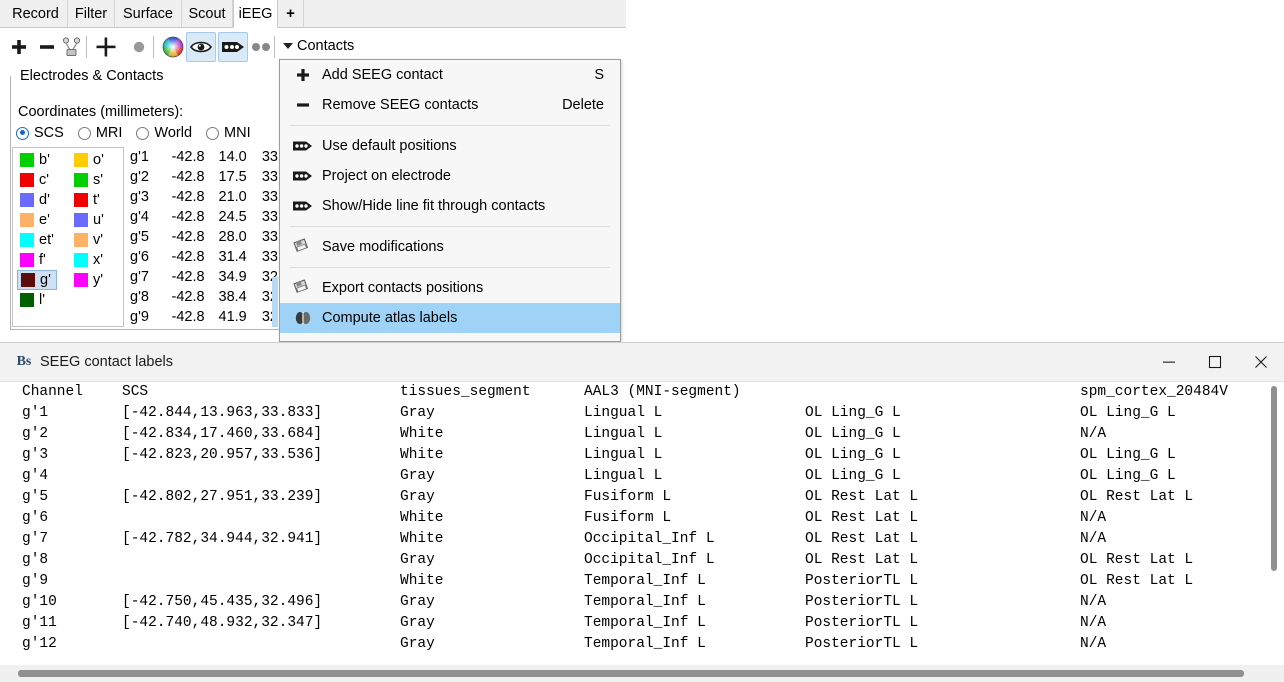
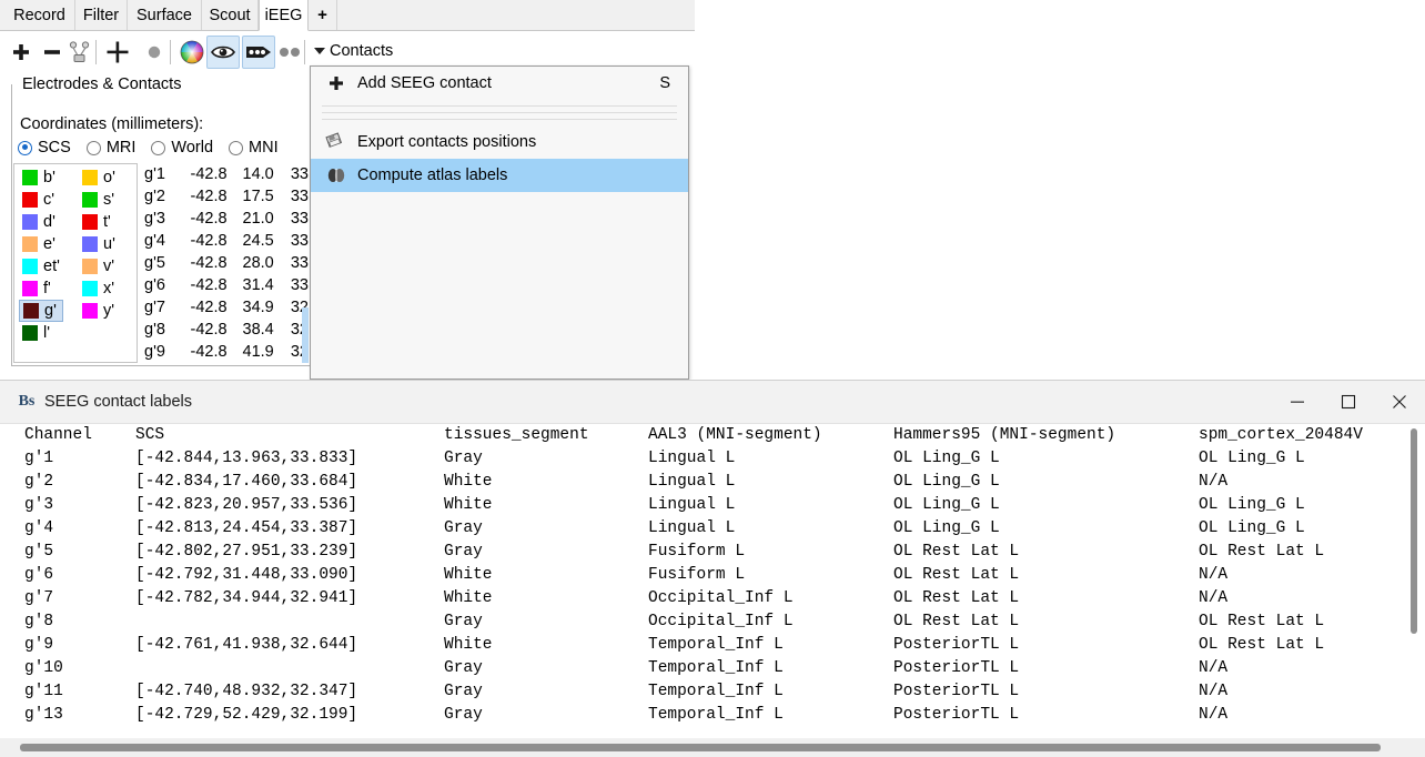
  Record
  Filter
  Surface
  Scout
  iEEG
  +
  Contacts
  Electrodes & Contacts
  Coordinates (millimeters):
  SCS
  MRI
  World
  MNI
  b'
  c'
  d'
  e'
  et'
  f'
  g'
  l'
  o'
  s'
  t'
  u'
  v'
  x'
  y'
  g'1
  -42.8
  14.0
  33
  g'2
  -42.8
  17.5
  33
  g'3
  -42.8
  21.0
  33
  g'4
  -42.8
  24.5
  33
  g'5
  -42.8
  28.0
  33
  g'6
  -42.8
  31.4
  33
  g'7
  -42.8
  34.9
  g'8
  -42.8
  38.4
  g'9
  -42.8
  41.9
  Add SEEG contact
  S
- Remove SEEG contacts
- Delete
- Use default positions
- Project on electrode
- Show/Hide line fit through contacts
- Save modifications
  Export contacts positions
  Compute atlas labels
  Bs
  SEEG contact labels
  Channel
  SCS
  tissues_segment
  AAL3 (MNI-segment)
+ Hammers95 (MNI-segment)
  spm_cortex_20484V
  g'1
  [-42.844,13.963,33.833]
  Gray
  Lingual L
  OL Ling_G L
  OL Ling_G L
  g'2
  [-42.834,17.460,33.684]
  White
  Lingual L
  OL Ling_G L
  N/A
  g'3
  [-42.823,20.957,33.536]
  White
  Lingual L
  OL Ling_G L
  OL Ling_G L
  g'4
+ [-42.813,24.454,33.387]
  Gray
  Lingual L
  OL Ling_G L
  OL Ling_G L
  g'5
  [-42.802,27.951,33.239]
  Gray
  Fusiform L
  OL Rest Lat L
  OL Rest Lat L
  g'6
+ [-42.792,31.448,33.090]
  White
  Fusiform L
  OL Rest Lat L
  N/A
  g'7
  [-42.782,34.944,32.941]
  White
  Occipital_Inf L
  OL Rest Lat L
  N/A
  g'8
  Gray
  Occipital_Inf L
  OL Rest Lat L
  OL Rest Lat L
  g'9
+ [-42.761,41.938,32.644]
  White
  Temporal_Inf L
  PosteriorTL L
  OL Rest Lat L
  g'10
- [-42.750,45.435,32.496]
  Gray
  Temporal_Inf L
  PosteriorTL L
  N/A
  g'11
  [-42.740,48.932,32.347]
  Gray
  Temporal_Inf L
  PosteriorTL L
  N/A
- g'12
+ g'13
+ [-42.729,52.429,32.199]
  Gray
  Temporal_Inf L
  PosteriorTL L
  N/A
